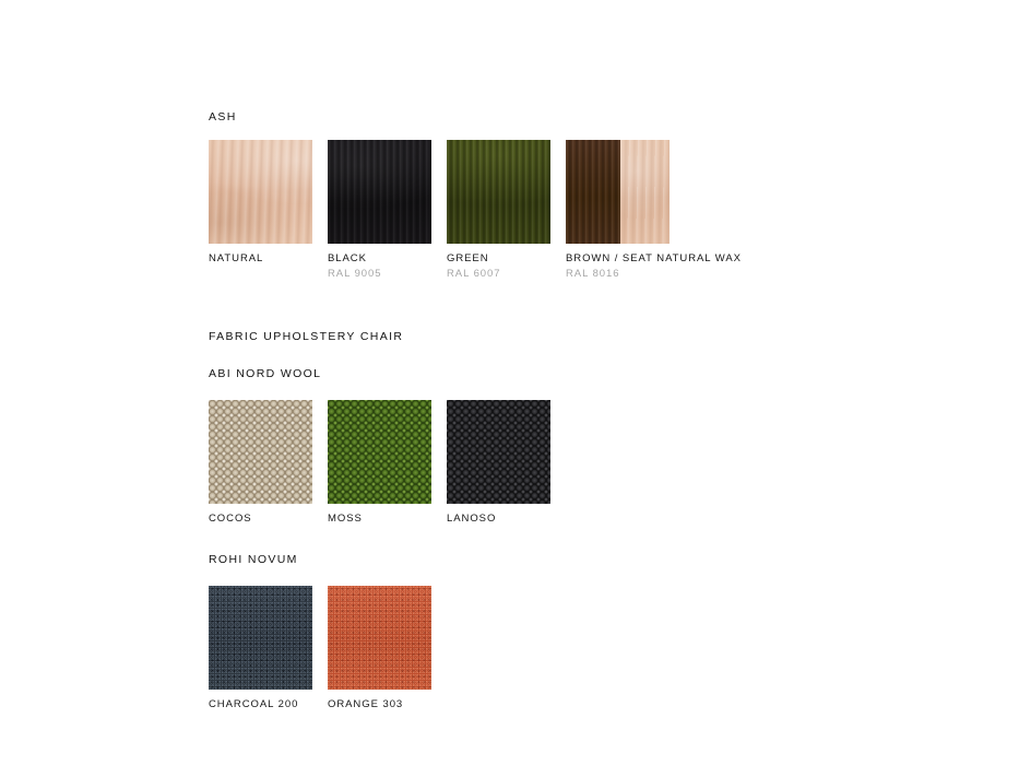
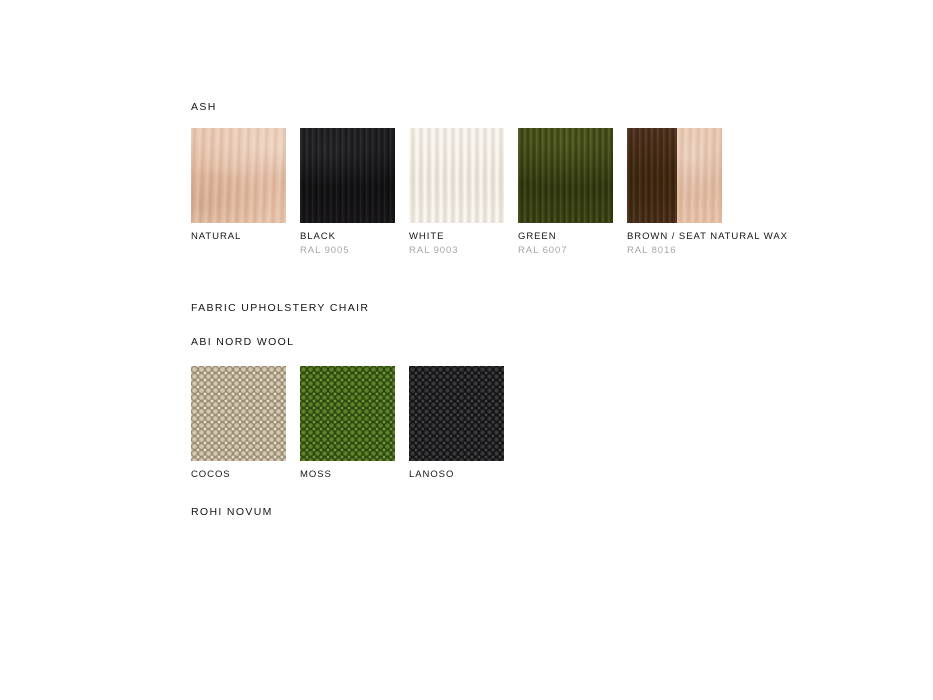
  ASH
  NATURAL
  BLACK
  RAL 9005
+ WHITE
+ RAL 9003
  GREEN
  RAL 6007
  BROWN / SEAT NATURAL WAX
  RAL 8016
  FABRIC UPHOLSTERY CHAIR
  ABI NORD WOOL
  COCOS
  MOSS
  LANOSO
  ROHI NOVUM
- CHARCOAL 200
- ORANGE 303
